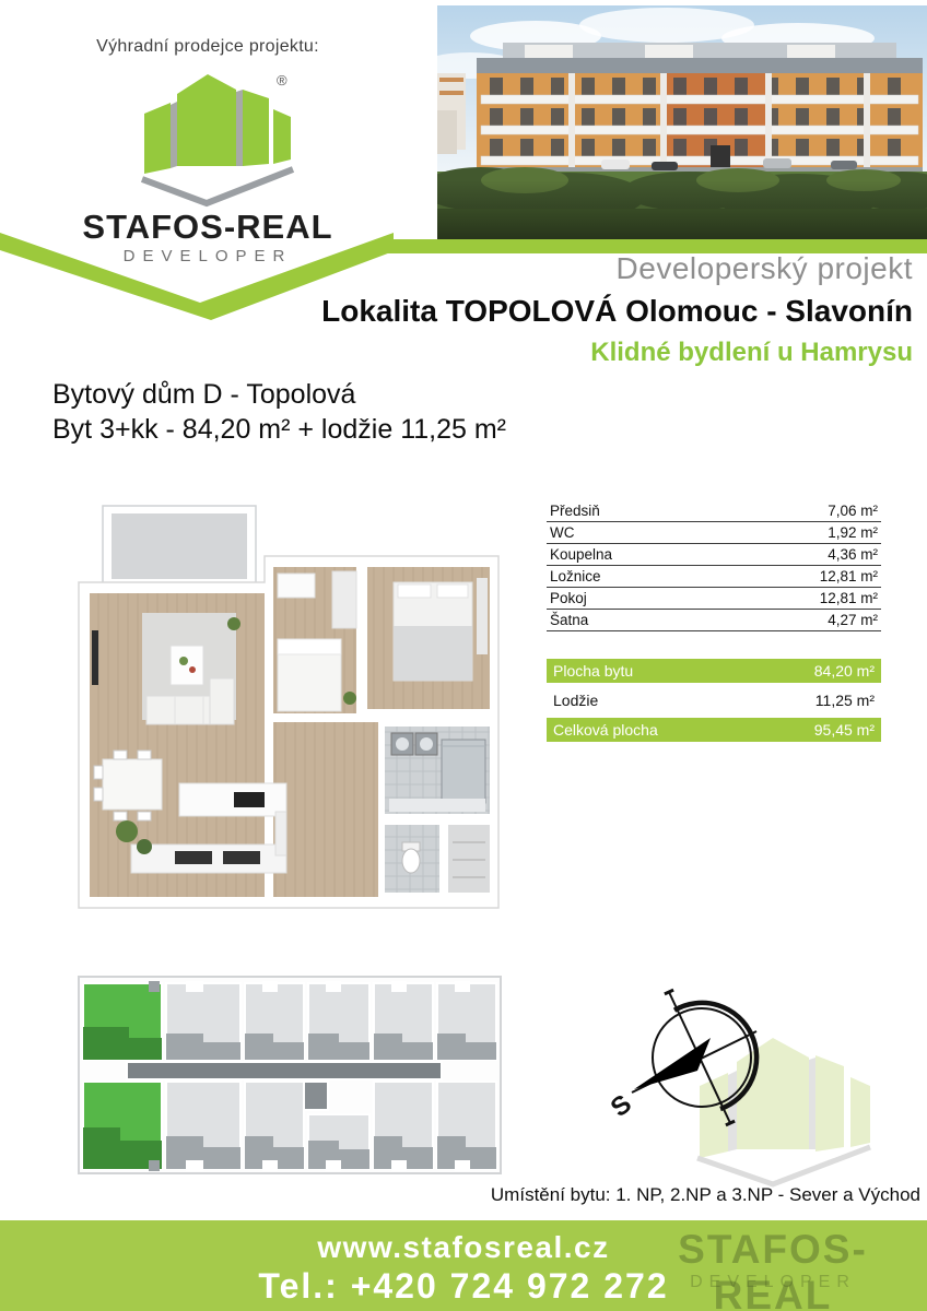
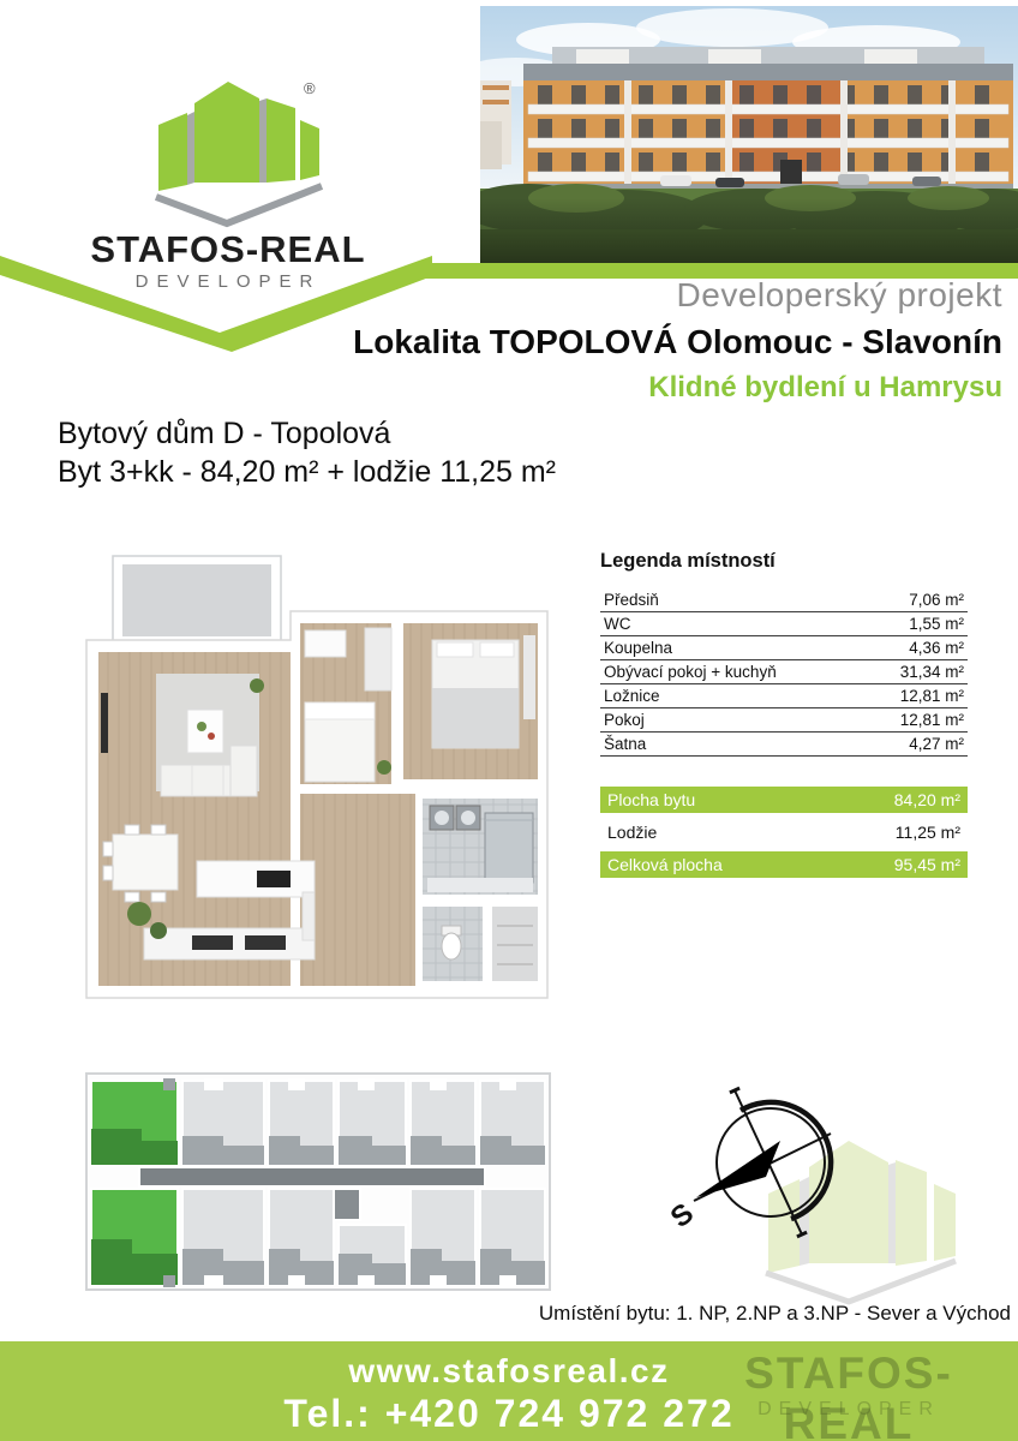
- Výhradní prodejce projektu:
  ®
  STAFOS-REAL
  DEVELOPER
  Developerský projekt
  Lokalita TOPOLOVÁ Olomouc - Slavonín
  Klidné bydlení u Hamrysu
  Bytový dům D - Topolová
  Byt 3+kk - 84,20 m² + lodžie 11,25 m²
+ Legenda místností
  Předsiň
  7,06 m²
  WC
- 1,92 m²
+ 1,55 m²
  Koupelna
  4,36 m²
+ Obývací pokoj + kuchyň
+ 31,34 m²
  Ložnice
  12,81 m²
  Pokoj
  12,81 m²
  Šatna
  4,27 m²
  Plocha bytu
  84,20 m²
  Lodžie
  11,25 m²
  Celková plocha
  95,45 m²
  Umístění bytu: 1. NP, 2.NP a 3.NP - Sever a Východ
  STAFOS-REAL
  DEVELOPER
  www.stafosreal.cz
  Tel.: +420 724 972 272
